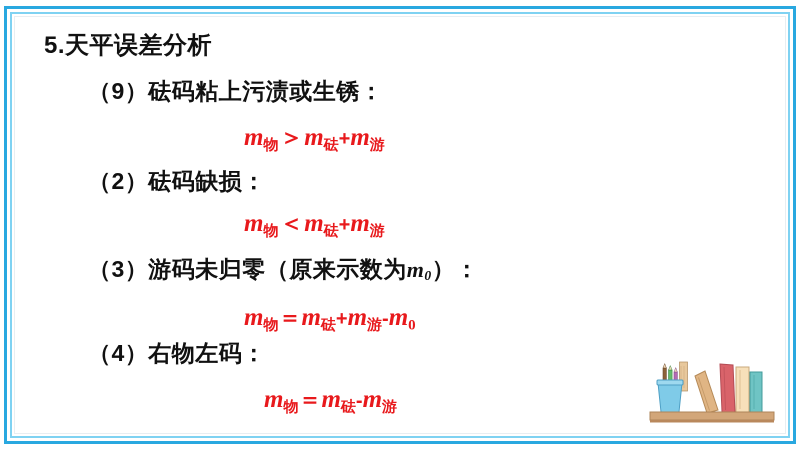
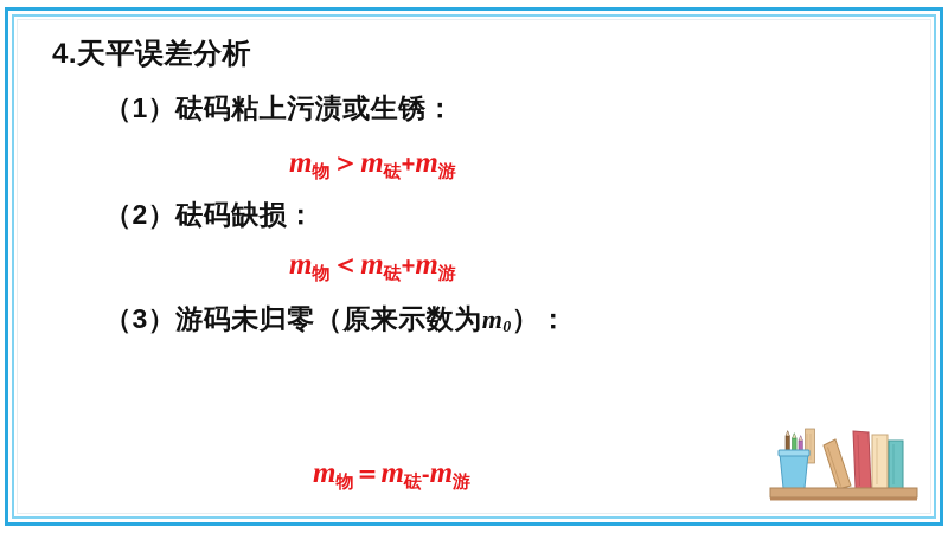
- 5.天平误差分析
+ 4.天平误差分析
- （9）砝码粘上污渍或生锈：
+ （1）砝码粘上污渍或生锈：
  m物＞m砝+m游
  （2）砝码缺损：
  m物＜m砝+m游
  （3）游码未归零（原来示数为m0）：
- m物＝m砝+m游-m0
- （4）右物左码：
  m物＝m砝-m游
